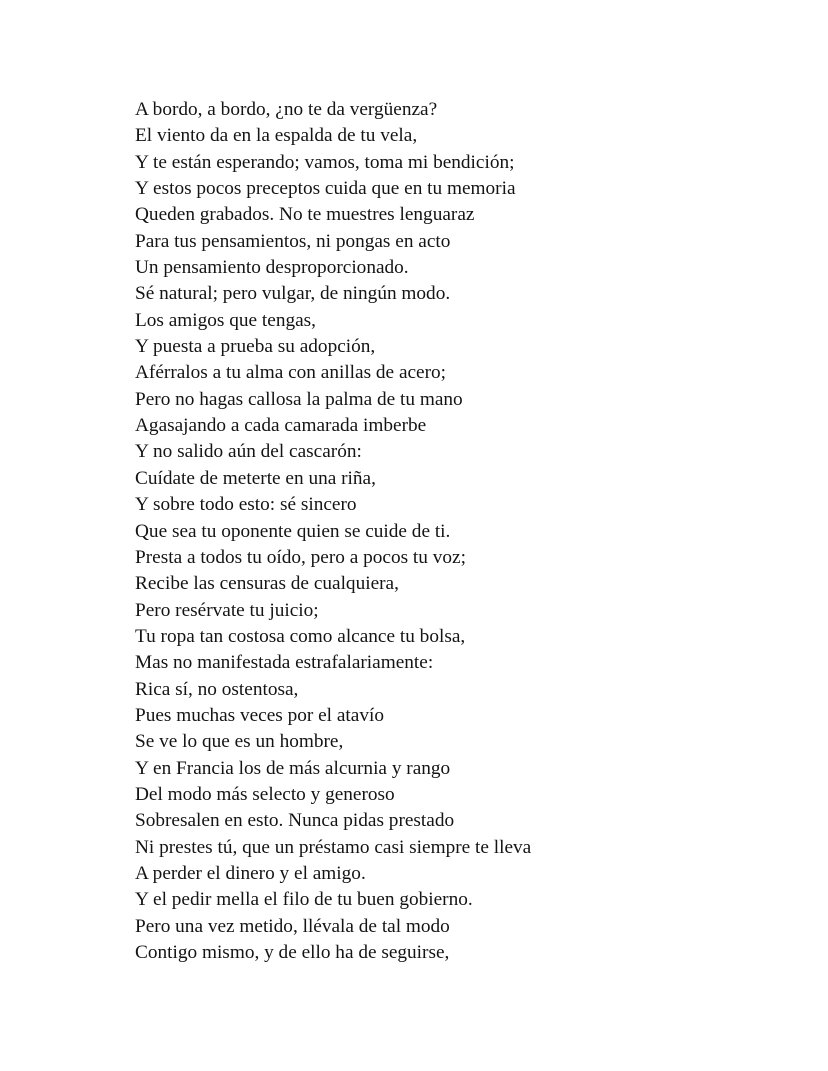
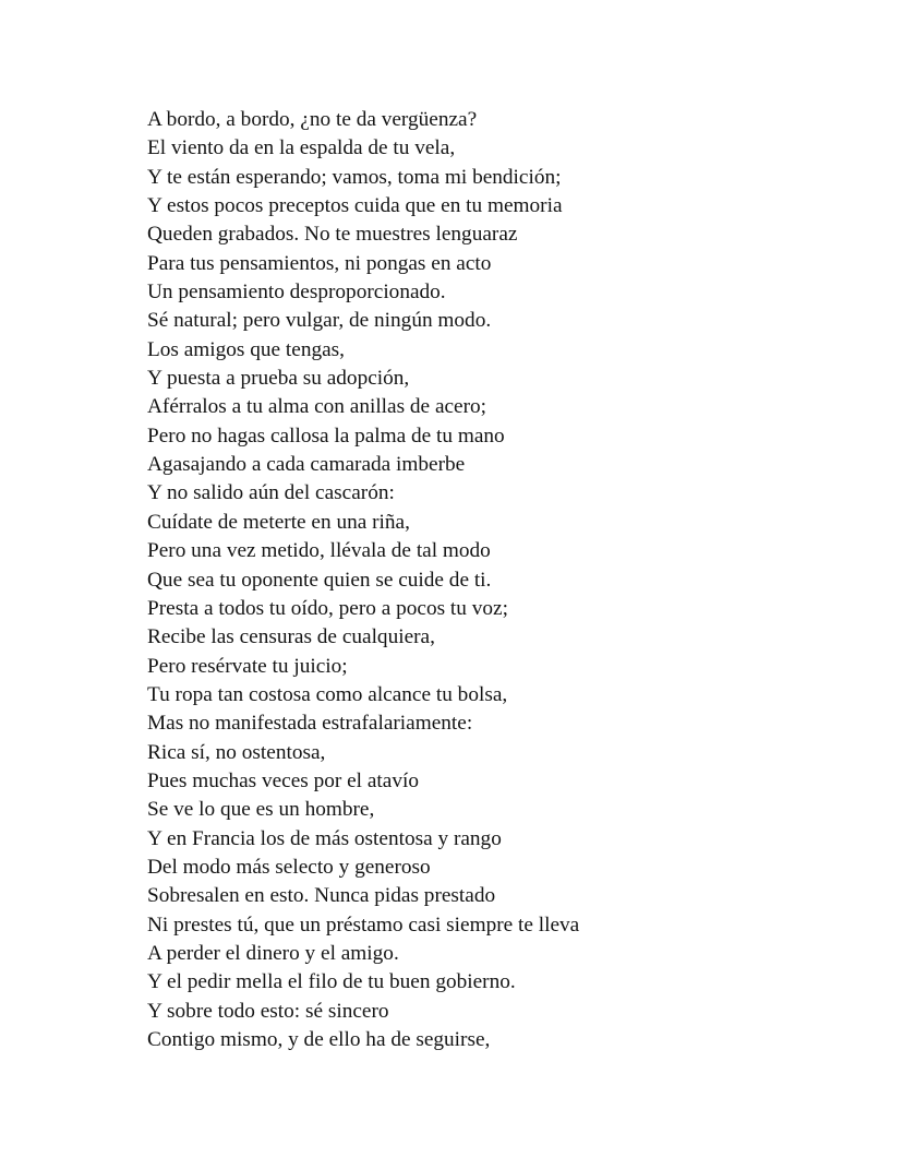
  A bordo, a bordo, ¿no te da vergüenza?
  El viento da en la espalda de tu vela,
  Y te están esperando; vamos, toma mi bendición;
  Y estos pocos preceptos cuida que en tu memoria
  Queden grabados. No te muestres lenguaraz
  Para tus pensamientos, ni pongas en acto
  Un pensamiento desproporcionado.
  Sé natural; pero vulgar, de ningún modo.
  Los amigos que tengas,
  Y puesta a prueba su adopción,
  Aférralos a tu alma con anillas de acero;
  Pero no hagas callosa la palma de tu mano
  Agasajando a cada camarada imberbe
  Y no salido aún del cascarón:
  Cuídate de meterte en una riña,
- Y sobre todo esto: sé sincero
+ Pero una vez metido, llévala de tal modo
  Que sea tu oponente quien se cuide de ti.
  Presta a todos tu oído, pero a pocos tu voz;
  Recibe las censuras de cualquiera,
  Pero resérvate tu juicio;
  Tu ropa tan costosa como alcance tu bolsa,
  Mas no manifestada estrafalariamente:
  Rica sí, no ostentosa,
  Pues muchas veces por el atavío
  Se ve lo que es un hombre,
- Y en Francia los de más alcurnia y rango
+ Y en Francia los de más ostentosa y rango
  Del modo más selecto y generoso
  Sobresalen en esto. Nunca pidas prestado
  Ni prestes tú, que un préstamo casi siempre te lleva
  A perder el dinero y el amigo.
  Y el pedir mella el filo de tu buen gobierno.
- Pero una vez metido, llévala de tal modo
+ Y sobre todo esto: sé sincero
  Contigo mismo, y de ello ha de seguirse,
